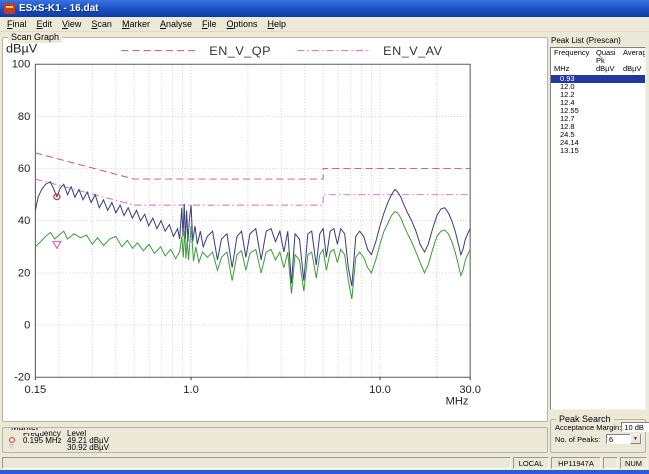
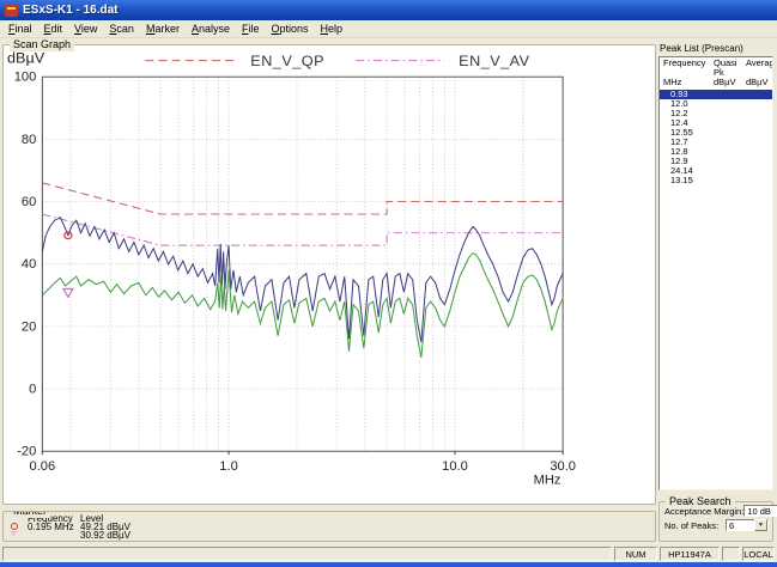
  ESxS-K1 - 16.dat
  Final
  Edit
  View
  Scan
  Marker
  Analyse
  File
  Options
  Help
  Scan Graph
  EN_V_QP
  EN_V_AV
  dBµV
  100
  80
  60
  40
  20
  0
  -20
- 0.15
+ 0.06
  1.0
  10.0
  30.0
  MHz
  Frequency
  Level
  0.195 MHz
  49.21 dBµV
  30.92 dBµV
  Peak List (Prescan)
  Frequency
  Quasi Pk
  Averag
  MHz
  dBµV
  dBµV
  0.93
  12.0
  12.2
  12.4
  12.55
  12.7
  12.8
- 24.5
+ 12.9
  24.14
  13.15
  Peak Search
  Acceptance Margin:
  10 dB
  No. of Peaks:
  6
- LOCAL
+ NUM
  HP11947A
- NUM
+ LOCAL
